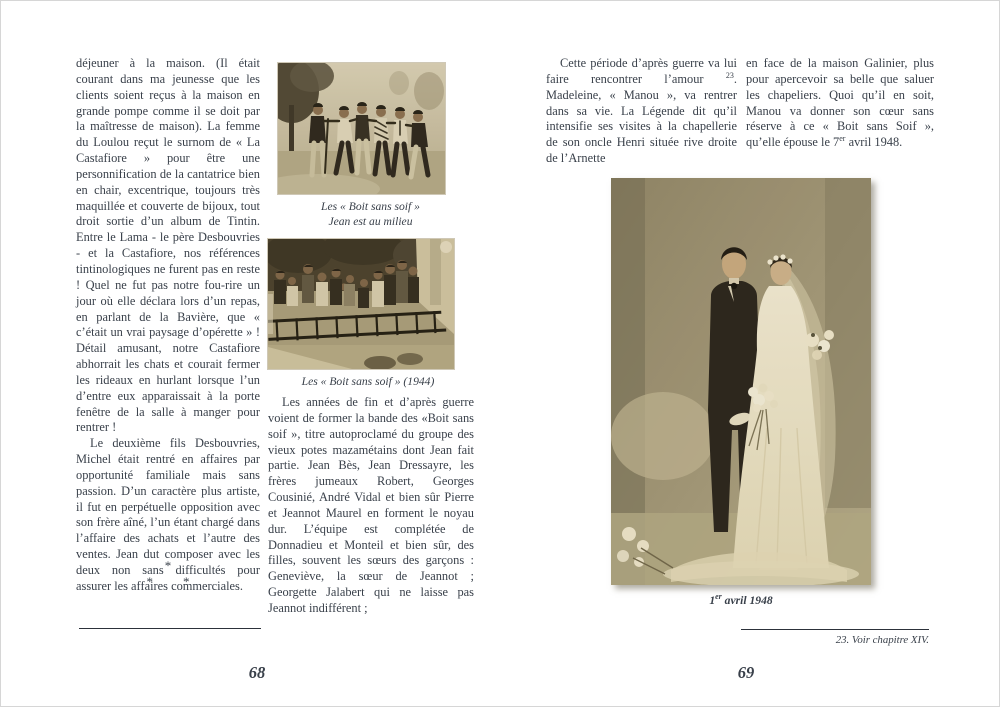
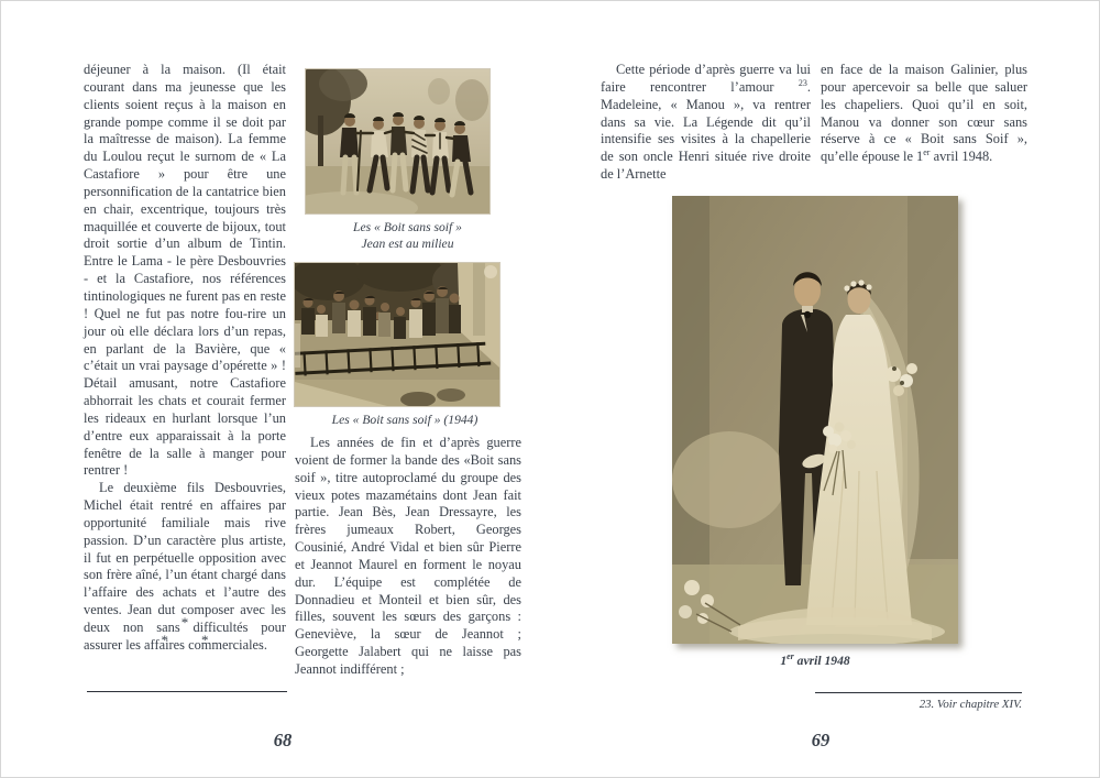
  déjeuner à la maison. (Il était courant dans ma jeunesse que les clients soient reçus à la maison en grande pompe comme il se doit par la maîtresse de maison). La femme du Loulou reçut le surnom de « La Castafiore » pour être une personnification de la cantatrice bien en chair, excentrique, toujours très maquillée et couverte de bijoux, tout droit sortie d’un album de Tintin. Entre le Lama - le père Desbouvries - et la Castafiore, nos références tintinologiques ne furent pas en reste ! Quel ne fut pas notre fou-rire un jour où elle déclara lors d’un repas, en parlant de la Bavière, que « c’était un vrai paysage d’opérette » ! Détail amusant, notre Castafiore abhorrait les chats et courait fermer les rideaux en hurlant lorsque l’un d’entre eux apparaissait à la porte fenêtre de la salle à manger pour rentrer !
- Le deuxième fils Desbouvries, Michel était rentré en affaires par opportunité familiale mais sans passion. D’un caractère plus artiste, il fut en perpétuelle opposition avec son frère aîné, l’un étant chargé dans l’affaire des achats et l’autre des ventes. Jean dut composer avec les deux non sans difficultés pour assurer les affaires commerciales.
+ Le deuxième fils Desbouvries, Michel était rentré en affaires par opportunité familiale mais rive passion. D’un caractère plus artiste, il fut en perpétuelle opposition avec son frère aîné, l’un étant chargé dans l’affaire des achats et l’autre des ventes. Jean dut composer avec les deux non sans difficultés pour assurer les affaires commerciales.
  *
  * *
  68
  Les « Boit sans soif »
  Jean est au milieu
  Les « Boit sans soif » (1944)
  Les années de fin et d’après guerre voient de former la bande des «Boit sans soif », titre autoproclamé du groupe des vieux potes mazamétains dont Jean fait partie. Jean Bès, Jean Dressayre, les frères jumeaux Robert, Georges Cousinié, André Vidal et bien sûr Pierre et Jeannot Maurel en forment le noyau dur. L’équipe est complétée de Donnadieu et Monteil et bien sûr, des filles, souvent les sœurs des garçons : Geneviève, la sœur de Jeannot ; Georgette Jalabert qui ne laisse pas Jeannot indifférent ;
  Cette période d’après guerre va lui faire rencontrer l’amour 23. Madeleine, « Manou », va rentrer dans sa vie. La Légende dit qu’il intensifie ses visites à la chapellerie de son oncle Henri située rive droite de l’Arnette
- en face de la maison Galinier, plus pour apercevoir sa belle que saluer les chapeliers. Quoi qu’il en soit, Manou va donner son cœur sans réserve à ce « Boit sans Soif », qu’elle épouse le 7er avril 1948.
+ en face de la maison Galinier, plus pour apercevoir sa belle que saluer les chapeliers. Quoi qu’il en soit, Manou va donner son cœur sans réserve à ce « Boit sans Soif », qu’elle épouse le 1er avril 1948.
  1er avril 1948
  23. Voir chapitre XIV.
  69
